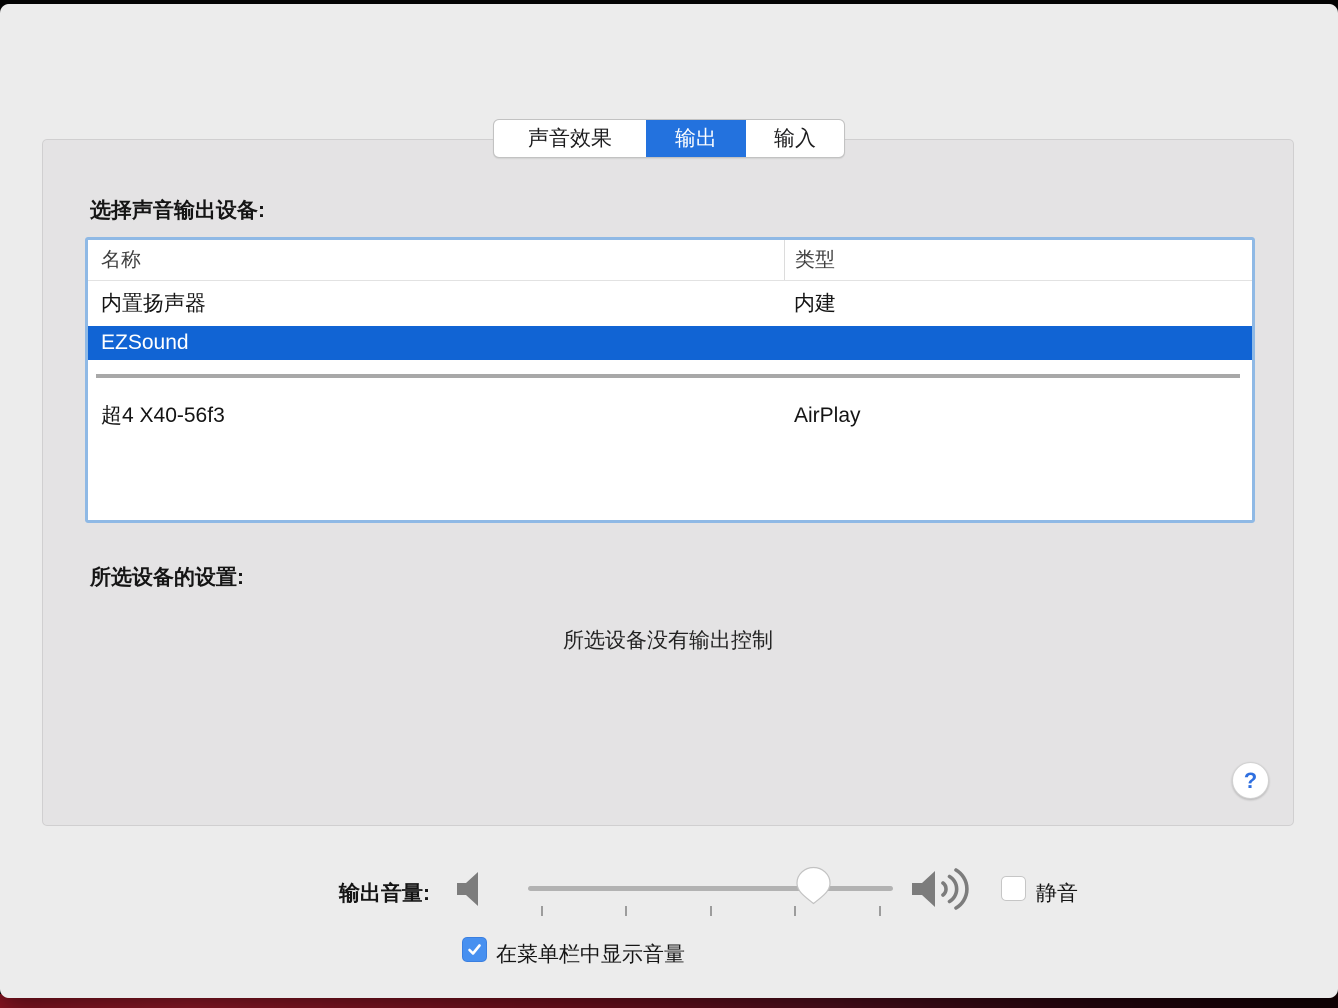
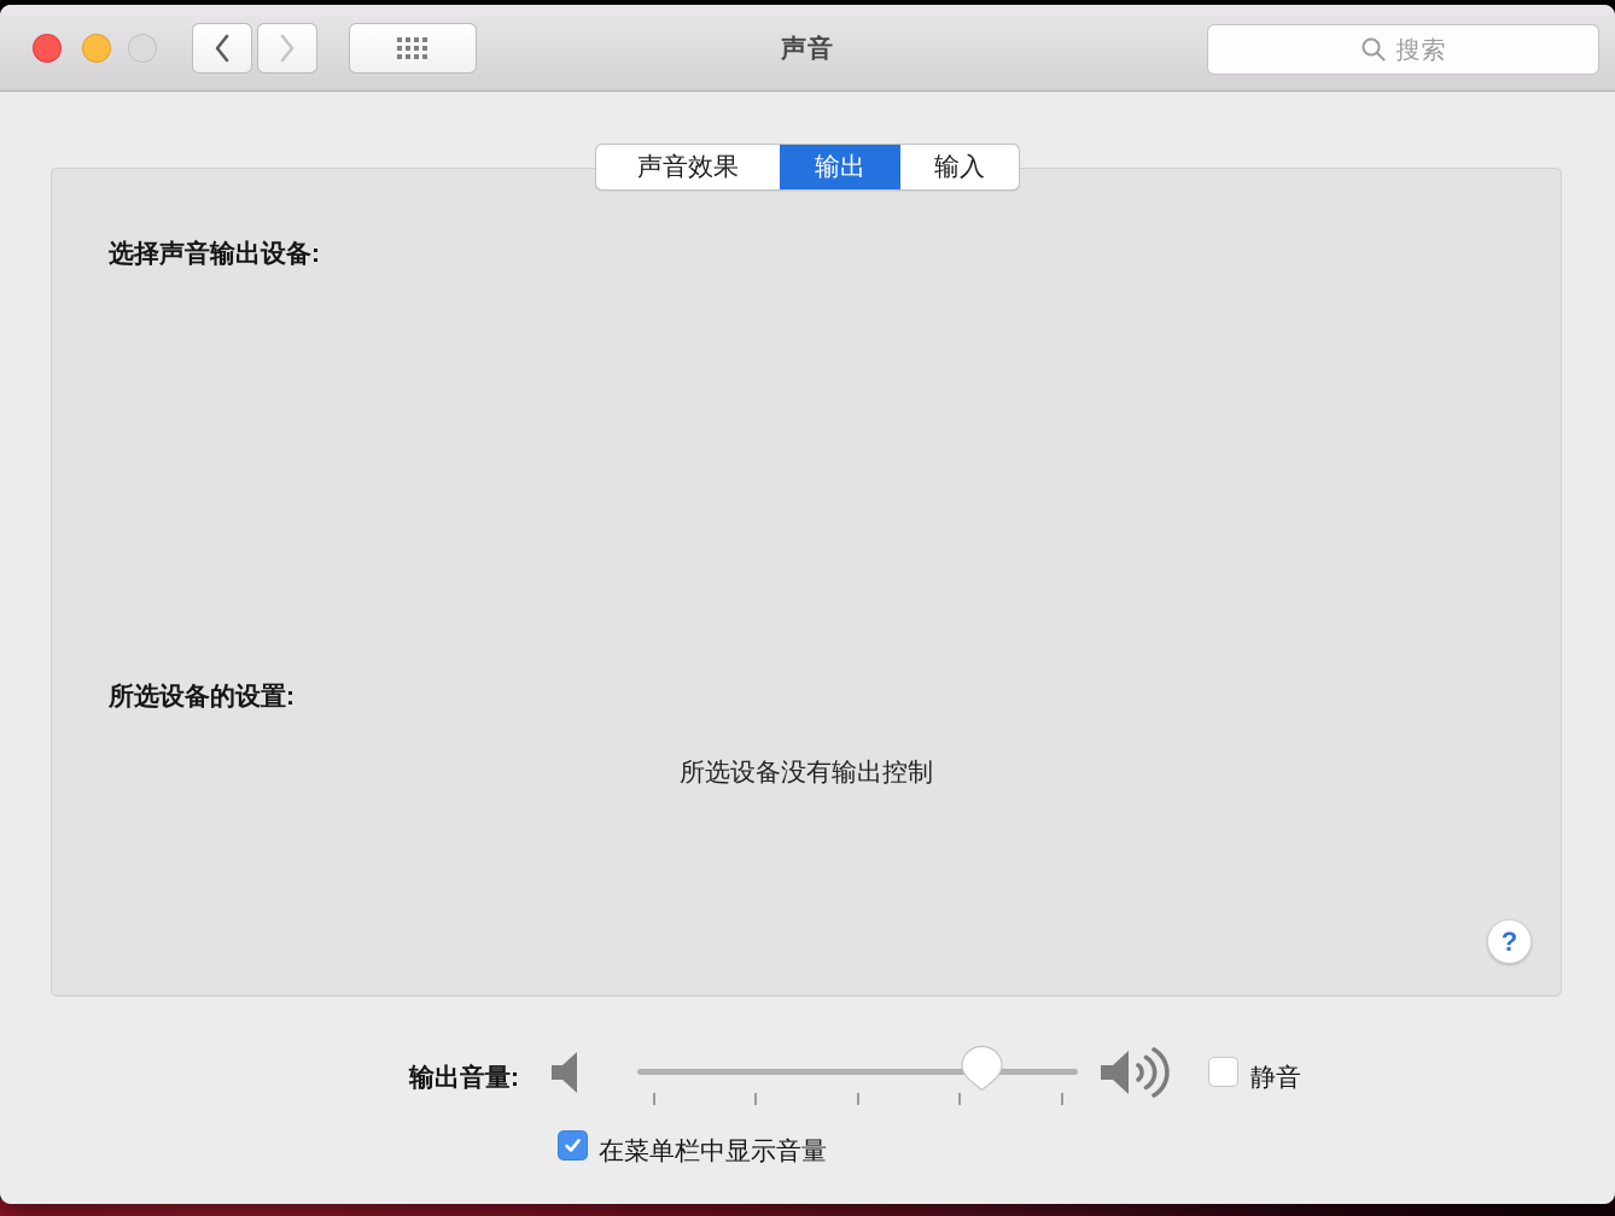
+ 声音
+ 搜索
  声音效果
  输出
  输入
  选择声音输出设备:
- 名称
- 类型
- 内置扬声器
- 内建
- EZSound
- 超4 X40-56f3
- AirPlay
  所选设备的设置:
  所选设备没有输出控制
  ?
  输出音量:
  静音
  在菜单栏中显示音量
